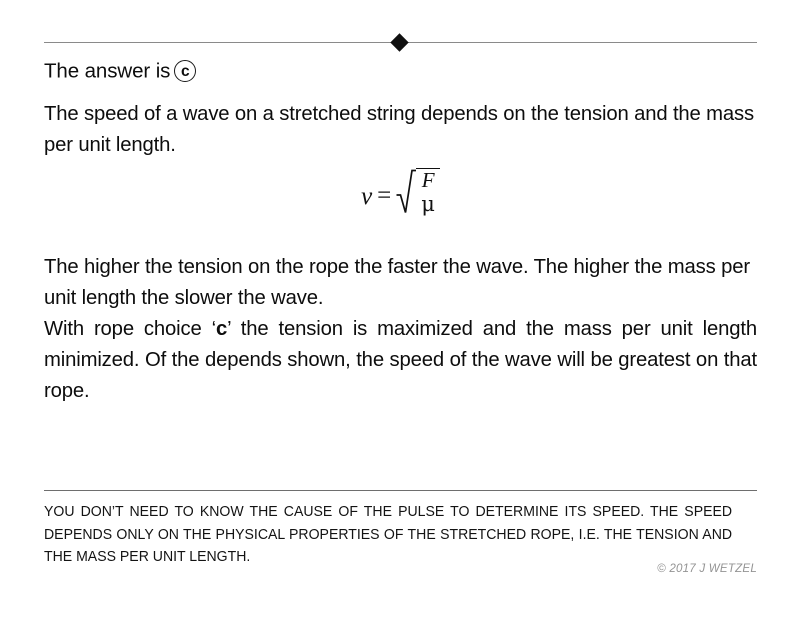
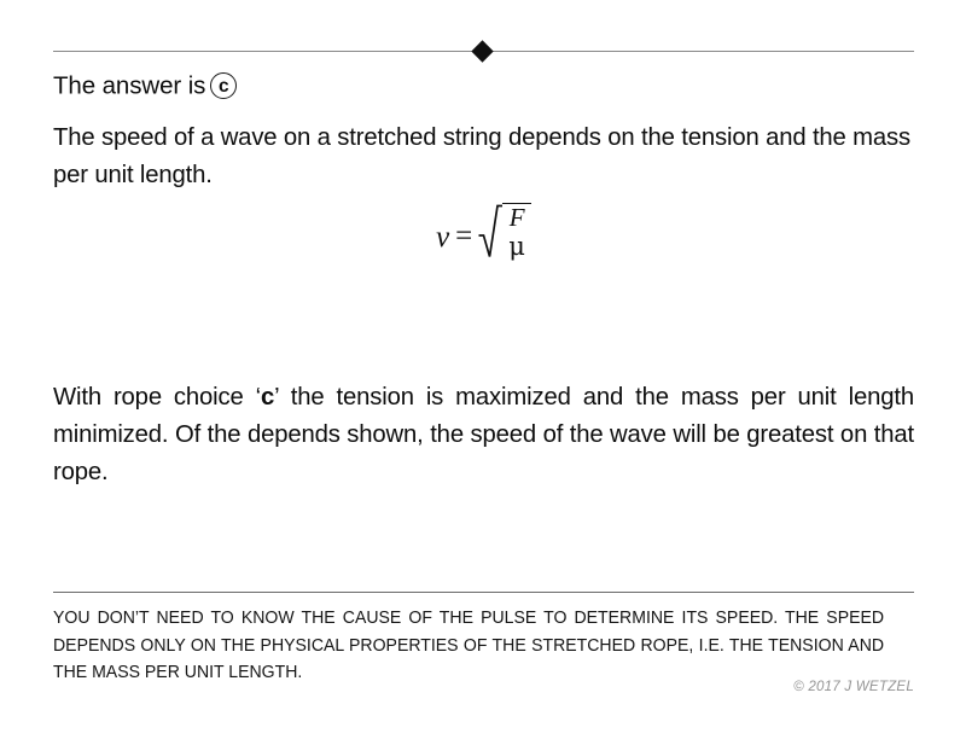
  The answer is c
  The speed of a wave on a stretched string depends on the tension and the mass per unit length.
  v =
  F
  μ
- The higher the tension on the rope the faster the wave. The higher the mass per unit length the slower the wave.
  With rope choice ‘c’ the tension is maximized and the mass per unit length minimized. Of the depends shown, the speed of the wave will be greatest on that rope.
  YOU DON’T NEED TO KNOW THE CAUSE OF THE PULSE TO DETERMINE ITS SPEED. THE SPEED DEPENDS ONLY ON THE PHYSICAL PROPERTIES OF THE STRETCHED ROPE, I.E. THE TENSION AND THE MASS PER UNIT LENGTH.
  © 2017 J WETZEL
